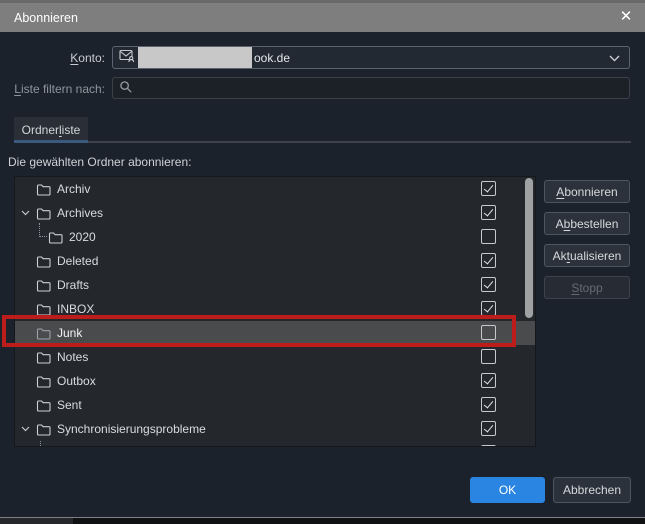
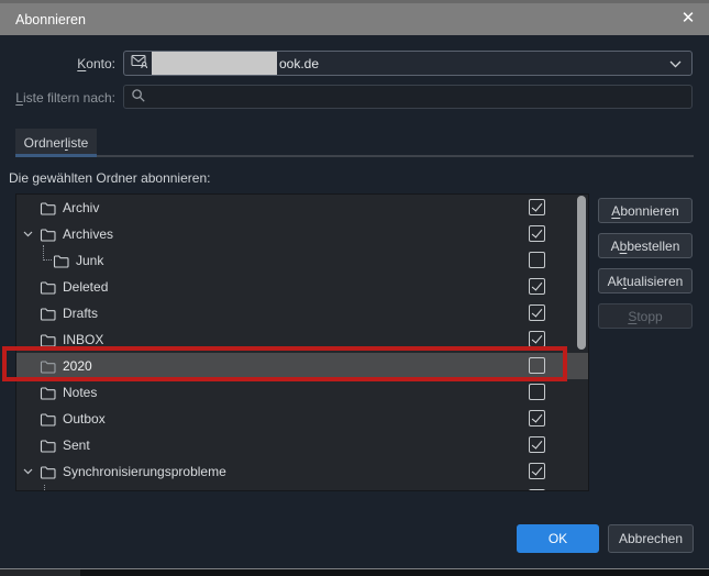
  Abonnieren
  ✕
  Konto:
  ook.de
  Liste filtern nach:
  Ordnerliste
  Die gewählten Ordner abonnieren:
  Archiv
  Archives
- 2020
+ Junk
  Deleted
  Drafts
  INBOX
- Junk
+ 2020
  Notes
  Outbox
  Sent
  Synchronisierungsprobleme
  A
  bonnieren
  A
  b
  bestellen
  Ak
  t
  ualisieren
  S
  topp
  OK
  Abbrechen
